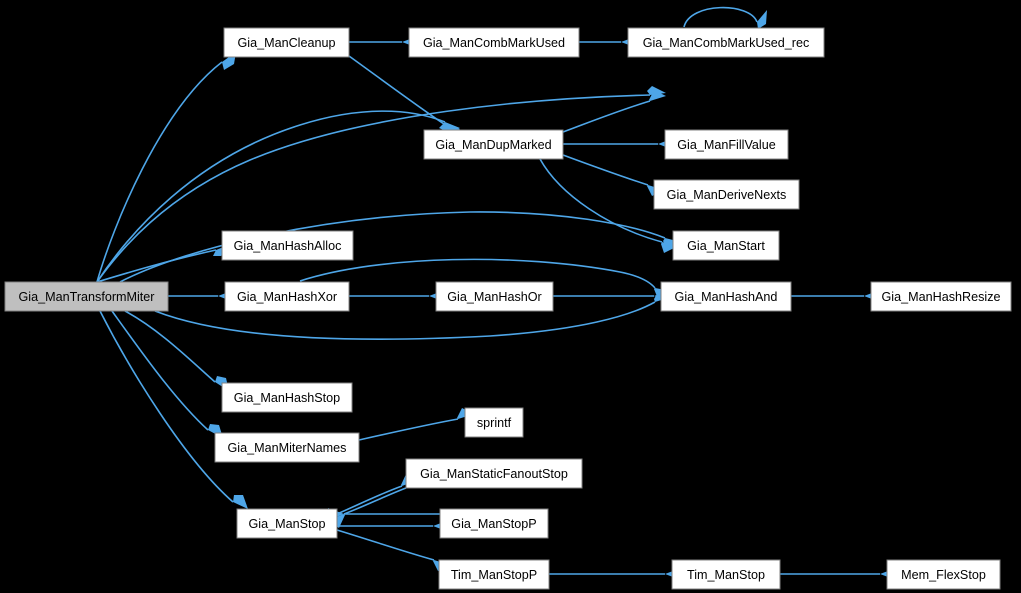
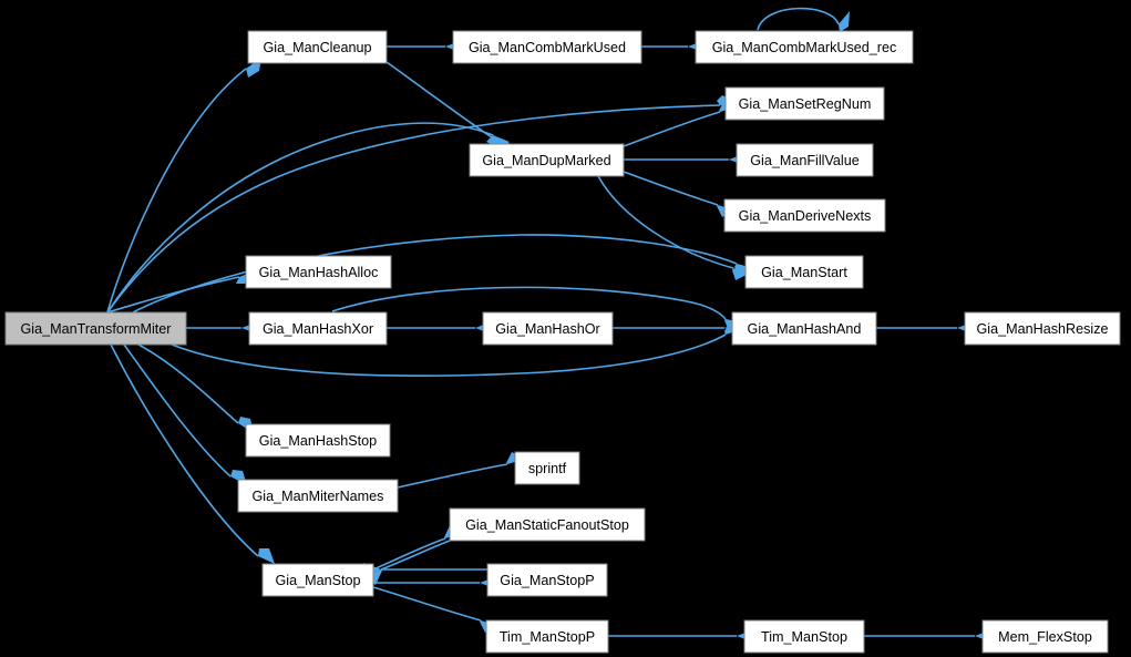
  Gia_ManTransformMiter
  Gia_ManCleanup
  Gia_ManCombMarkUsed
  Gia_ManCombMarkUsed_rec
+ Gia_ManSetRegNum
  Gia_ManDupMarked
  Gia_ManFillValue
  Gia_ManDeriveNexts
  Gia_ManStart
  Gia_ManHashAlloc
  Gia_ManHashXor
  Gia_ManHashOr
  Gia_ManHashAnd
  Gia_ManHashResize
  Gia_ManHashStop
  Gia_ManMiterNames
  sprintf
  Gia_ManStaticFanoutStop
  Gia_ManStop
  Gia_ManStopP
  Tim_ManStopP
  Tim_ManStop
  Mem_FlexStop
